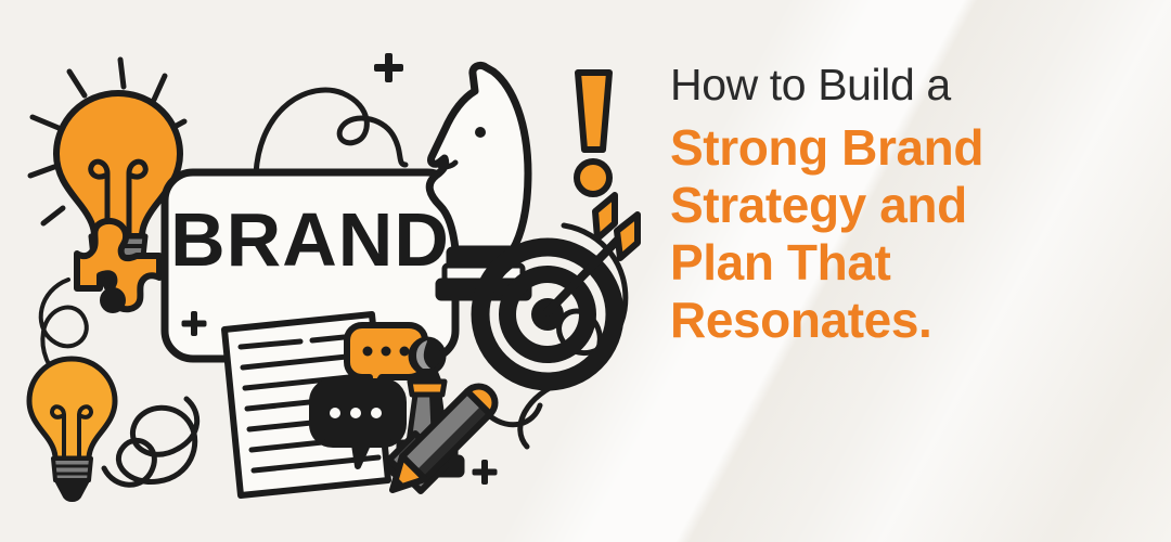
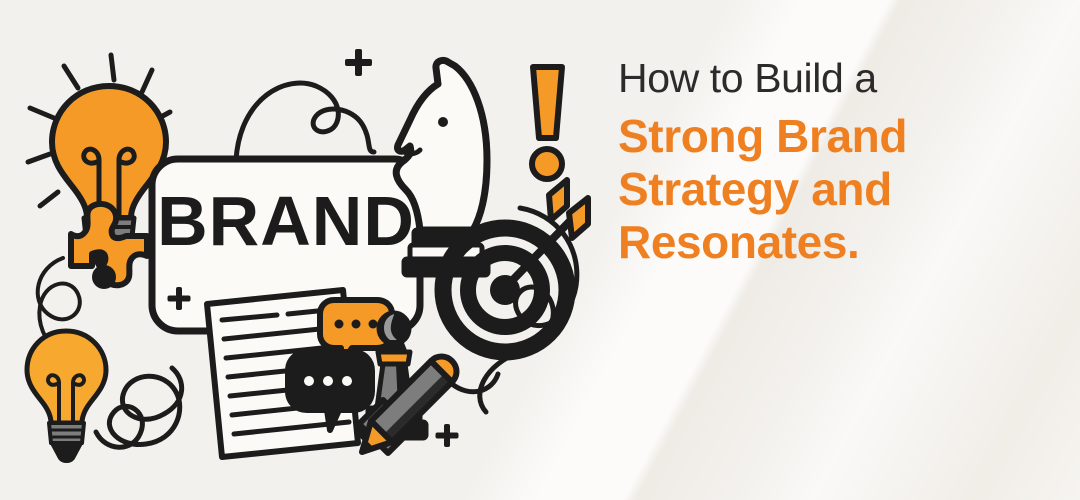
  BRAND
  How to Build a
  Strong Brand
  Strategy and
- Plan That
  Resonates.
